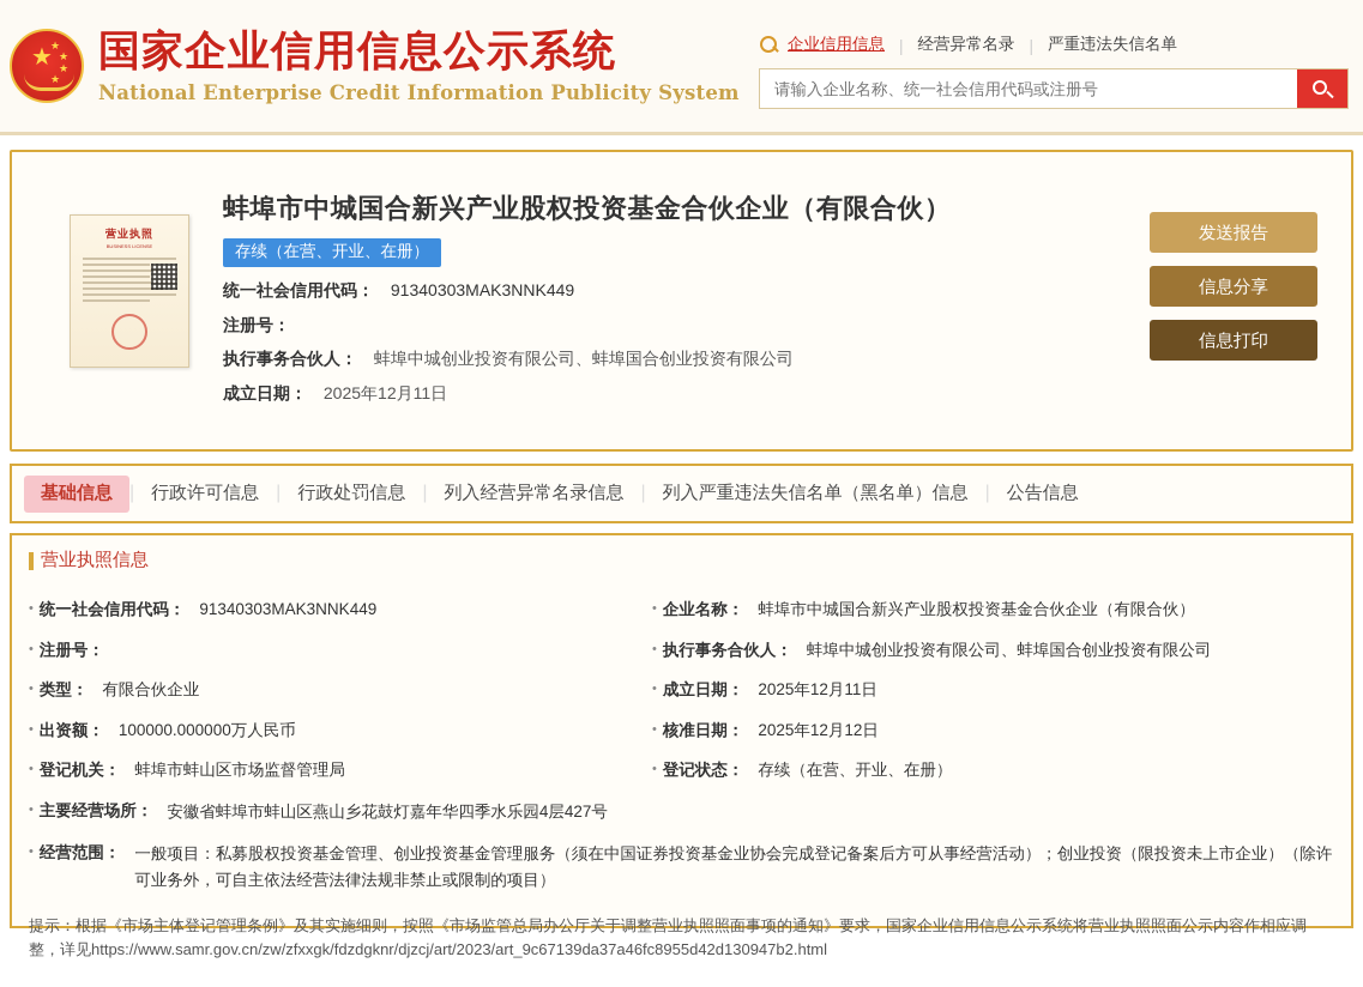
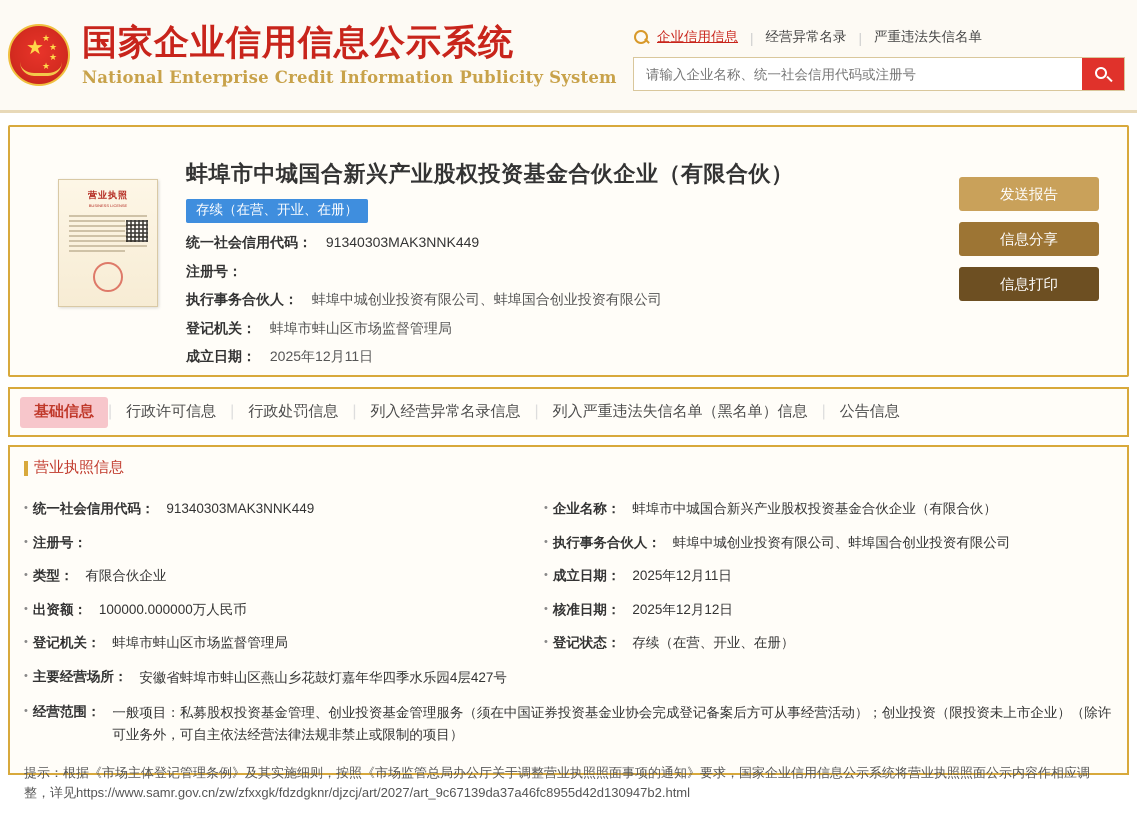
  ★
  ★
  ★
  ★
  ★
  国家企业信用信息公示系统
  National Enterprise Credit Information Publicity System
  企业信用信息
  |
  经营异常名录
  |
  严重违法失信名单
  请输入企业名称、统一社会信用代码或注册号
  营业执照
  蚌埠市中城国合新兴产业股权投资基金合伙企业（有限合伙）
  存续（在营、开业、在册）
  统一社会信用代码： 91340303MAK3NNK449
  注册号：
  执行事务合伙人： 蚌埠中城创业投资有限公司、蚌埠国合创业投资有限公司
+ 登记机关： 蚌埠市蚌山区市场监督管理局
  成立日期： 2025年12月11日
  发送报告
  信息分享
  信息打印
  基础信息
  |
  行政许可信息
  |
  行政处罚信息
  |
  列入经营异常名录信息
  |
  列入严重违法失信名单（黑名单）信息
  |
  公告信息
  营业执照信息
  •
  统一社会信用代码：
  91340303MAK3NNK449
  •
  企业名称：
  蚌埠市中城国合新兴产业股权投资基金合伙企业（有限合伙）
  •
  注册号：
  •
  执行事务合伙人：
  蚌埠中城创业投资有限公司、蚌埠国合创业投资有限公司
  •
  类型：
  有限合伙企业
  •
  成立日期：
  2025年12月11日
  •
  出资额：
  100000.000000万人民币
  •
  核准日期：
  2025年12月12日
  •
  登记机关：
  蚌埠市蚌山区市场监督管理局
  •
  登记状态：
  存续（在营、开业、在册）
  •
  主要经营场所：
  安徽省蚌埠市蚌山区燕山乡花鼓灯嘉年华四季水乐园4层427号
  •
  经营范围：
  一般项目：私募股权投资基金管理、创业投资基金管理服务（须在中国证券投资基金业协会完成登记备案后方可从事经营活动）；创业投资（限投资未上市企业）（除许可业务外，可自主依法经营法律法规非禁止或限制的项目）
- 提示：根据《市场主体登记管理条例》及其实施细则，按照《市场监管总局办公厅关于调整营业执照照面事项的通知》要求，国家企业信用信息公示系统将营业执照照面公示内容作相应调整，详见https://www.samr.gov.cn/zw/zfxxgk/fdzdgknr/djzcj/art/2023/art_9c67139da37a46fc8955d42d130947b2.html
+ 提示：根据《市场主体登记管理条例》及其实施细则，按照《市场监管总局办公厅关于调整营业执照照面事项的通知》要求，国家企业信用信息公示系统将营业执照照面公示内容作相应调整，详见https://www.samr.gov.cn/zw/zfxxgk/fdzdgknr/djzcj/art/2027/art_9c67139da37a46fc8955d42d130947b2.html
